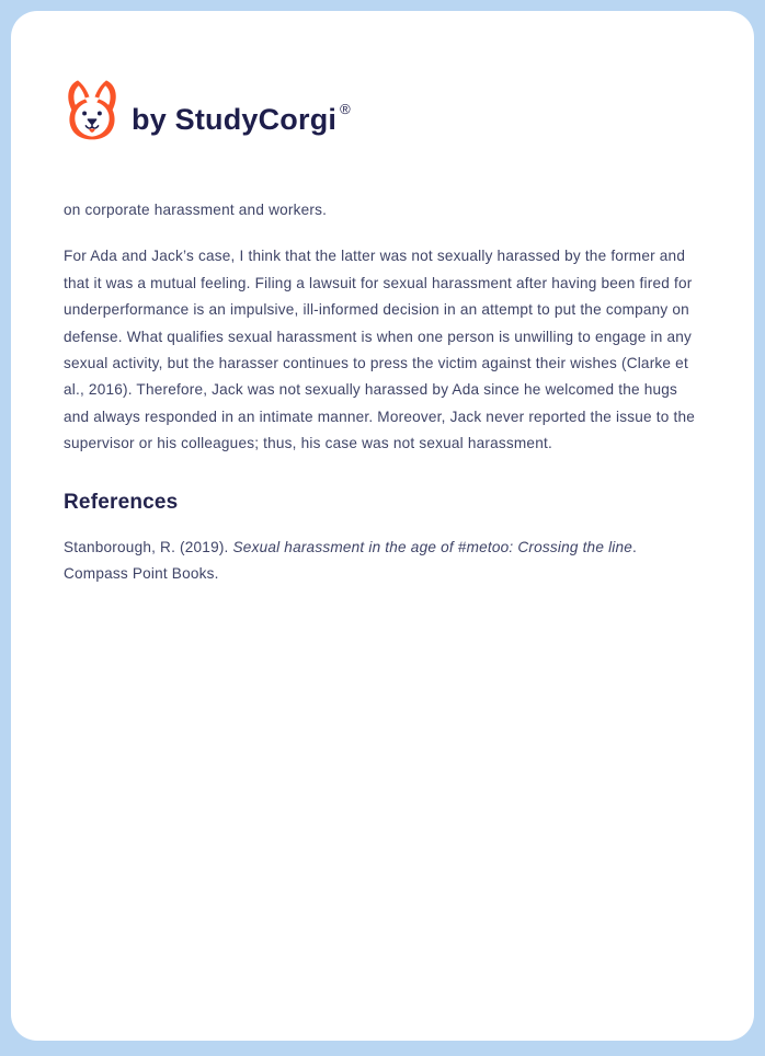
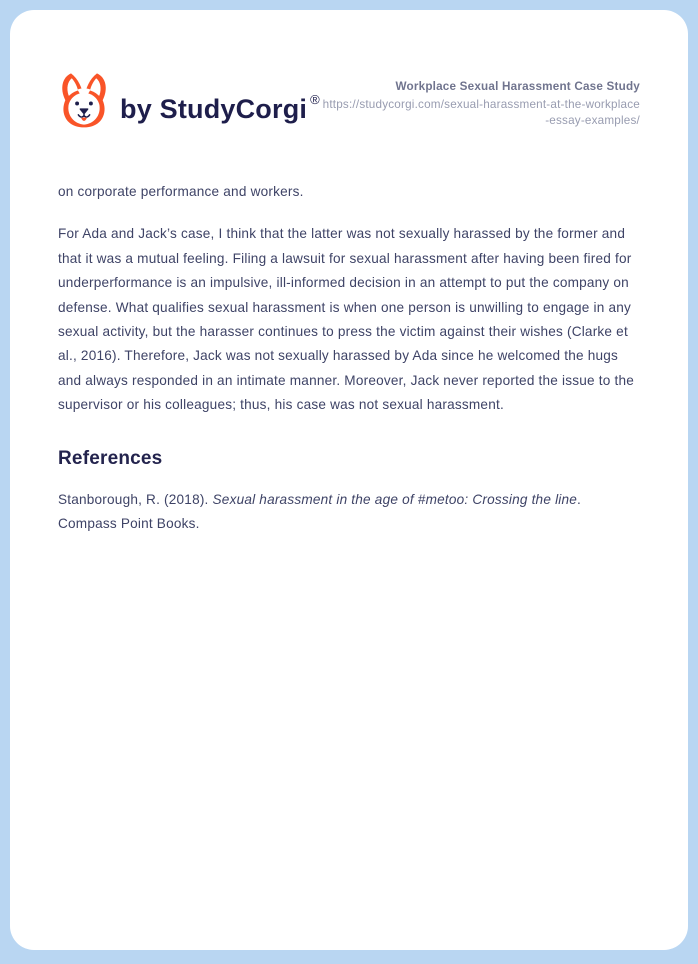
  by StudyCorgi ®
+ Workplace Sexual Harassment Case Study
+ https://studycorgi.com/sexual-harassment-at-the-workplace-essay-examples/
- on corporate harassment and workers.
+ on corporate performance and workers.
  For Ada and Jack’s case, I think that the latter was not sexually harassed by the former and that it was a mutual feeling. Filing a lawsuit for sexual harassment after having been fired for underperformance is an impulsive, ill-informed decision in an attempt to put the company on defense. What qualifies sexual harassment is when one person is unwilling to engage in any sexual activity, but the harasser continues to press the victim against their wishes (Clarke et al., 2016). Therefore, Jack was not sexually harassed by Ada since he welcomed the hugs and always responded in an intimate manner. Moreover, Jack never reported the issue to the supervisor or his colleagues; thus, his case was not sexual harassment.
  References
- Stanborough, R. (2019). Sexual harassment in the age of #metoo: Crossing the line. Compass Point Books.
+ Stanborough, R. (2018). Sexual harassment in the age of #metoo: Crossing the line. Compass Point Books.
